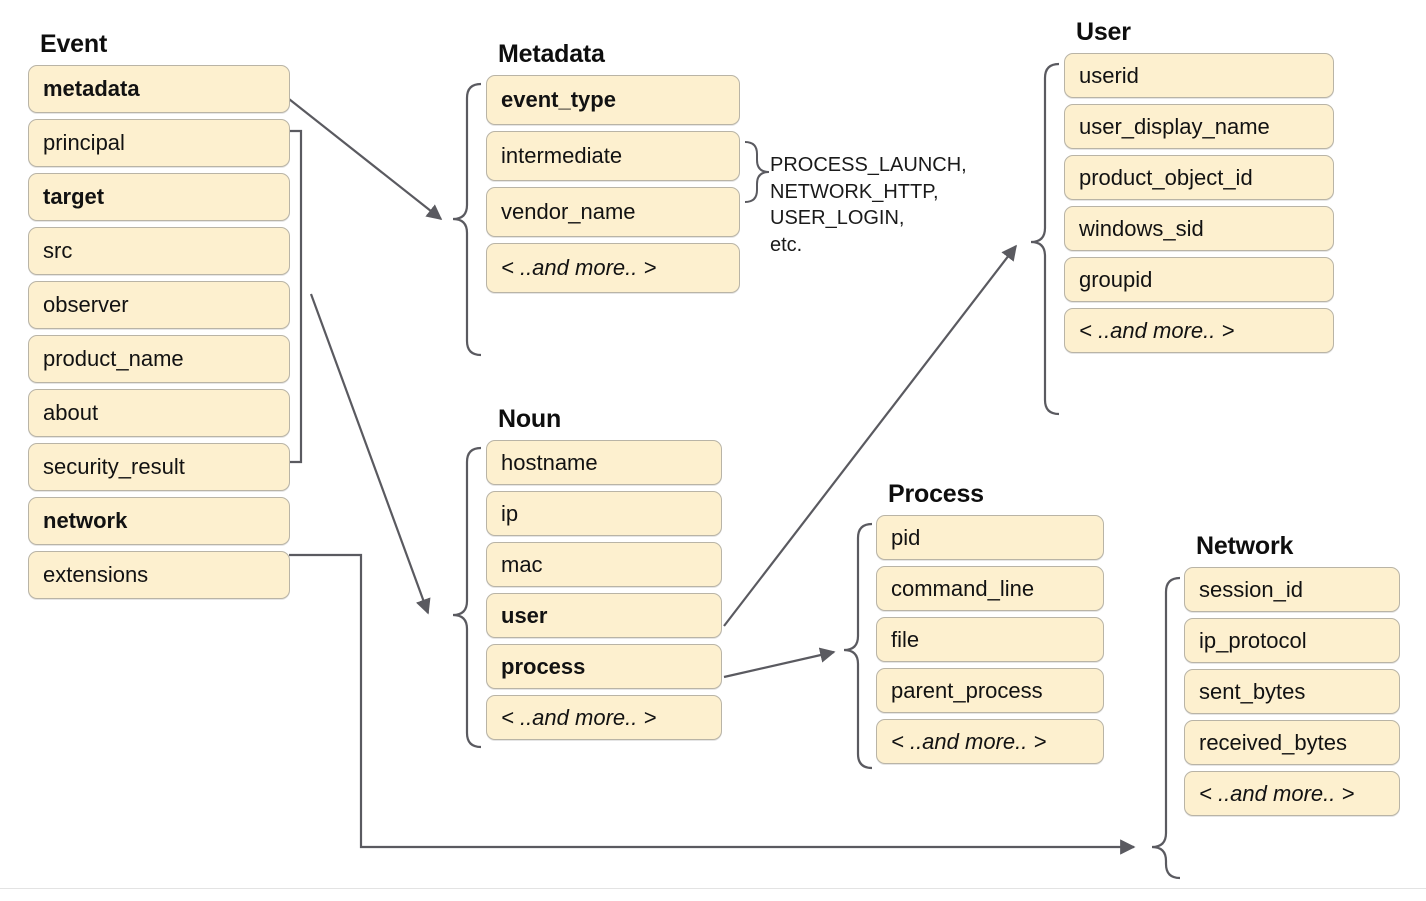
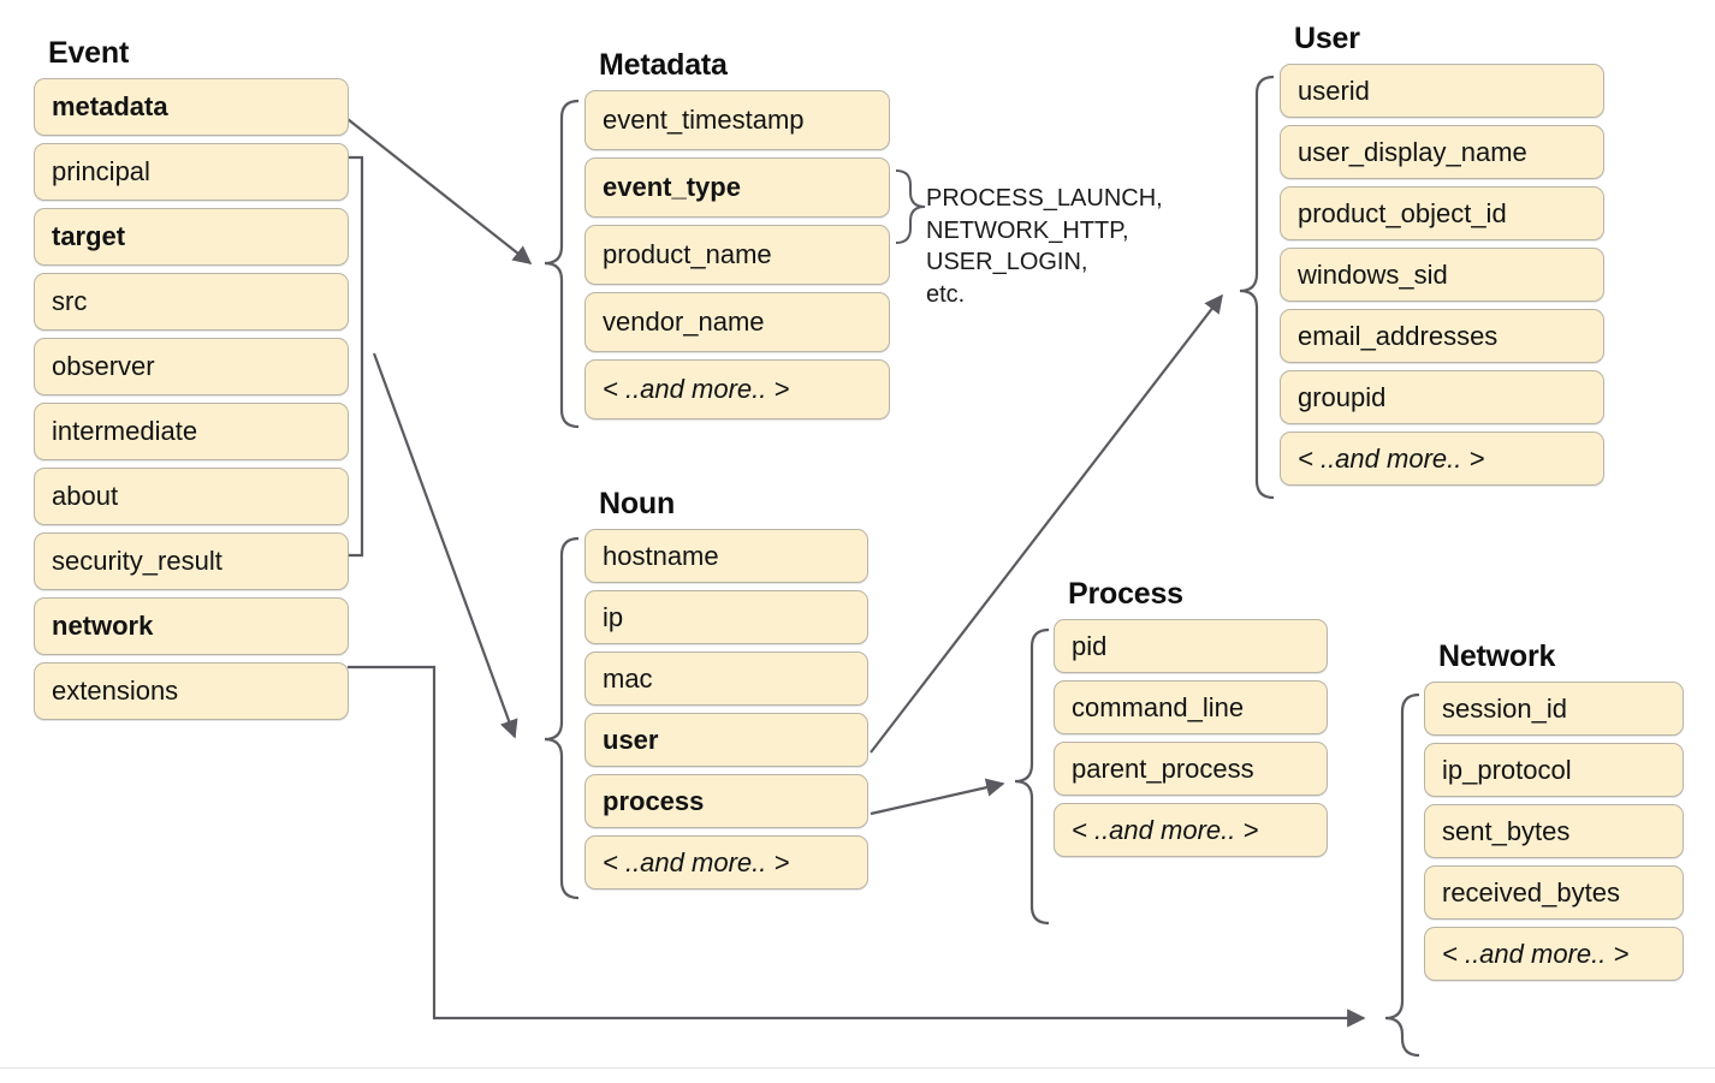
  Event
  metadata
  principal
  target
  src
  observer
- product_name
+ intermediate
  about
  security_result
  network
  extensions
  Metadata
+ event_timestamp
  event_type
- intermediate
+ product_name
  vendor_name
  < ..and more.. >
  PROCESS_LAUNCH,
  NETWORK_HTTP,
  USER_LOGIN,
  etc.
  User
  userid
  user_display_name
  product_object_id
  windows_sid
+ email_addresses
  groupid
  < ..and more.. >
  Noun
  hostname
  ip
  mac
  user
  process
  < ..and more.. >
  Process
  pid
  command_line
- file
  parent_process
  < ..and more.. >
  Network
  session_id
  ip_protocol
  sent_bytes
  received_bytes
  < ..and more.. >
